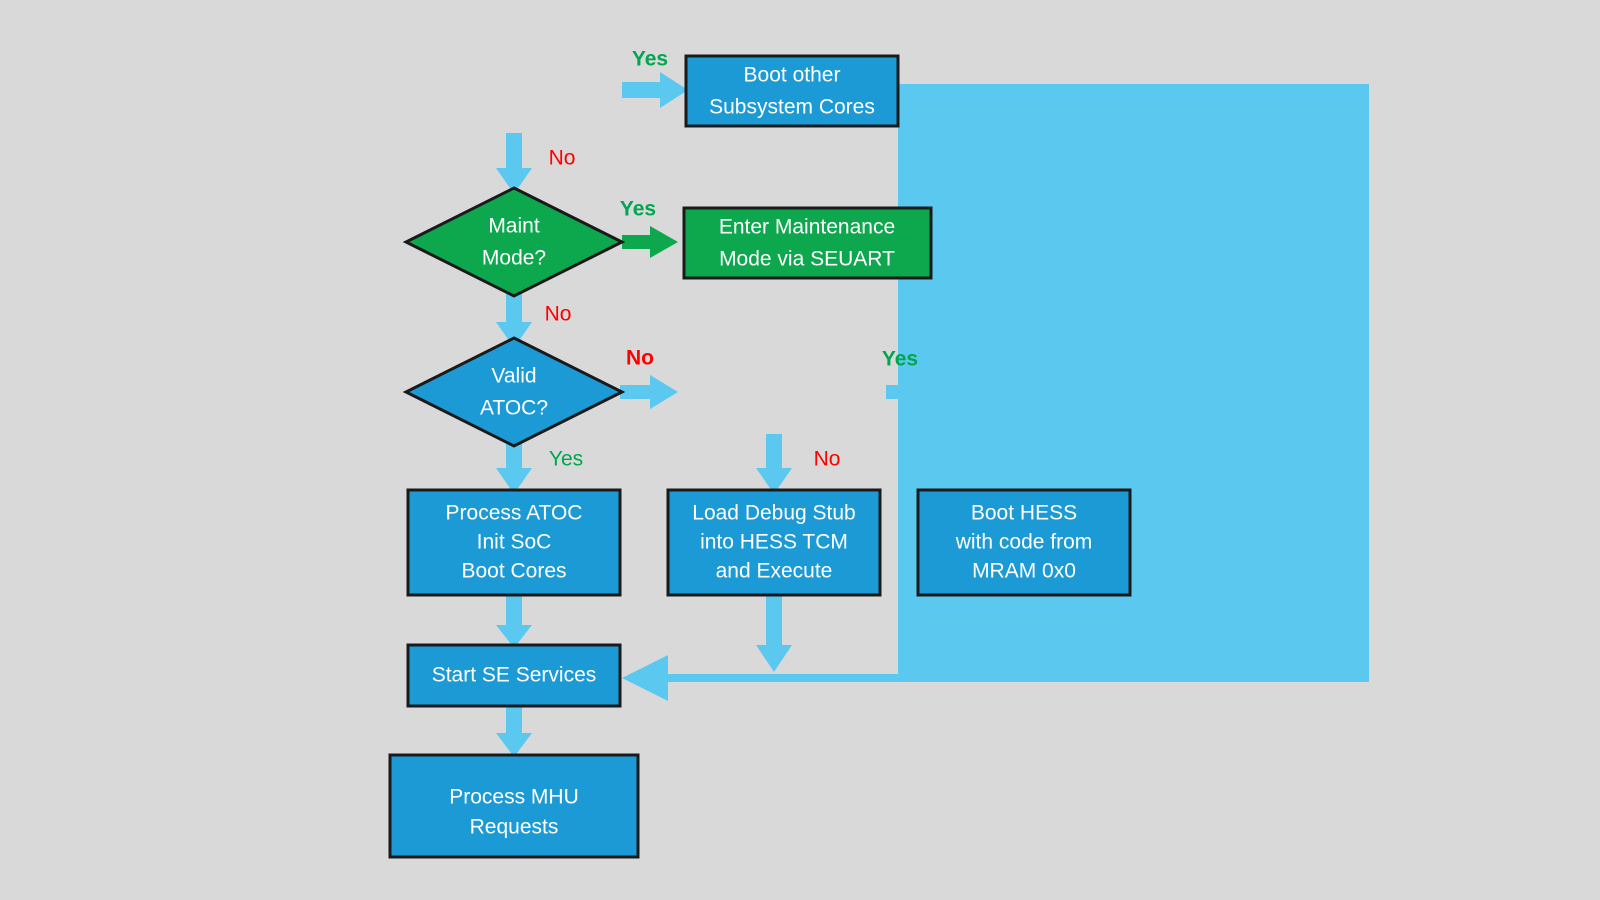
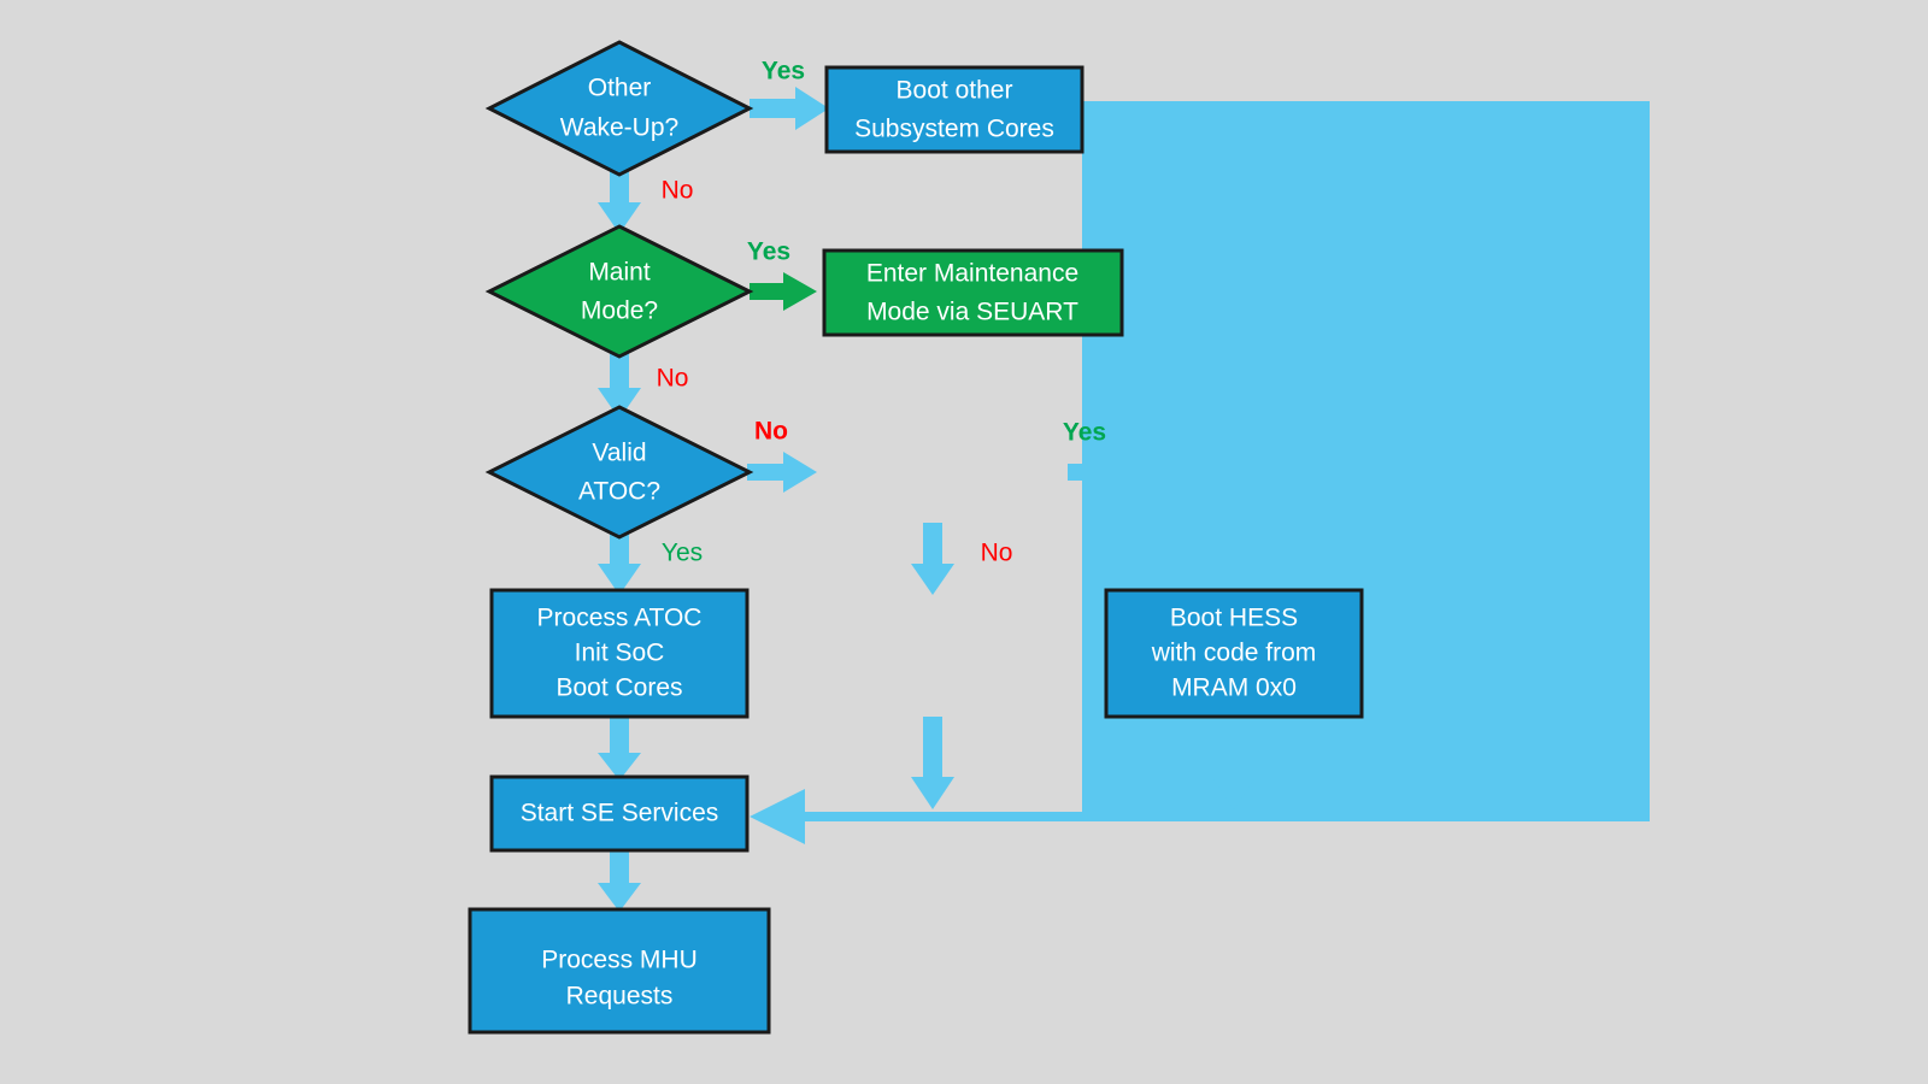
+ Other
+ Wake-Up?
  Boot other
  Subsystem Cores
  Maint
  Mode?
  Enter Maintenance
  Mode via SEUART
  Valid
  ATOC?
  Process ATOC
  Init SoC
  Boot Cores
- Load Debug Stub
- into HESS TCM
- and Execute
  Boot HESS
  with code from
  MRAM 0x0
  Start SE Services
  Process MHU
  Requests
  Yes
  No
  Yes
  No
  No
  Yes
  Yes
  No
